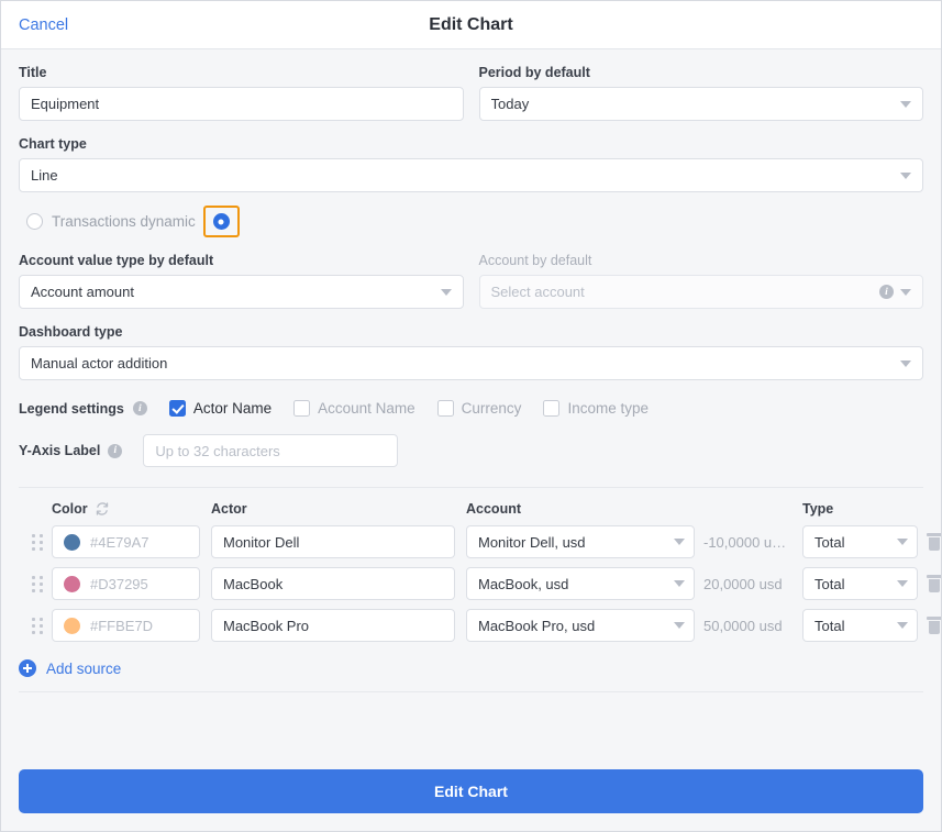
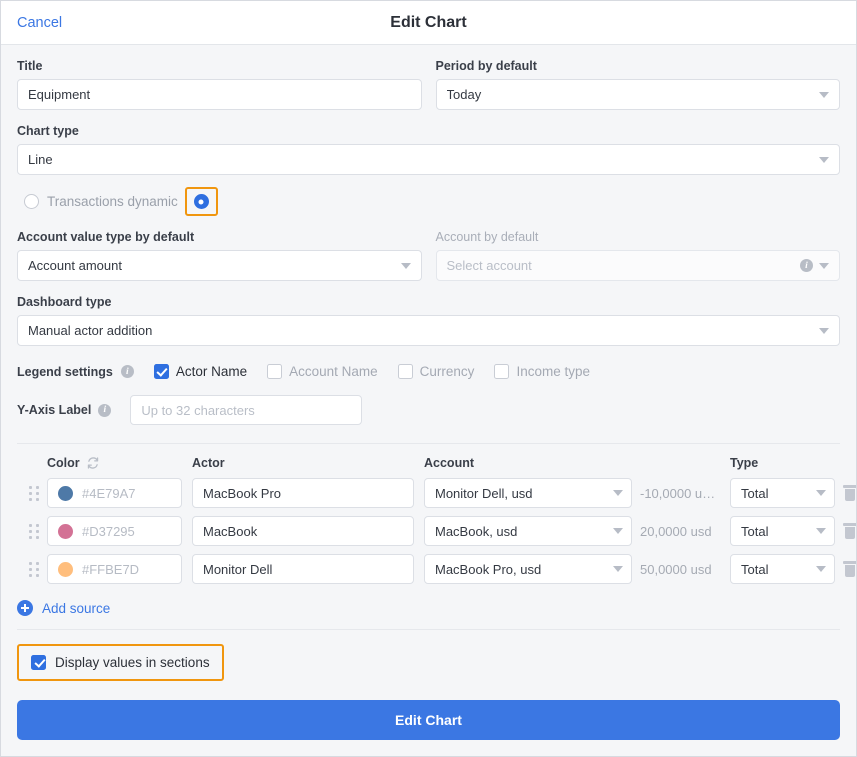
  Cancel
  Edit Chart
  Title
  Equipment
  Period by default
  Today
  Chart type
  Line
  Transactions dynamic
  Account value type by default
  Account amount
  Account by default
  Select account
  i
  Dashboard type
  Manual actor addition
  Legend settings
  i
  Actor Name
  Account Name
  Currency
  Income type
  Y-Axis Label
  i
  Up to 32 characters
  Color
  Actor
  Account
  Type
  #4E79A7
- Monitor Dell
+ MacBook Pro
  Monitor Dell, usd
  -10,0000 u…
  Total
  #D37295
  MacBook
  MacBook, usd
  20,0000 usd
  Total
  #FFBE7D
- MacBook Pro
+ Monitor Dell
  MacBook Pro, usd
  50,0000 usd
  Total
  Add source
+ Display values in sections
  Edit Chart
